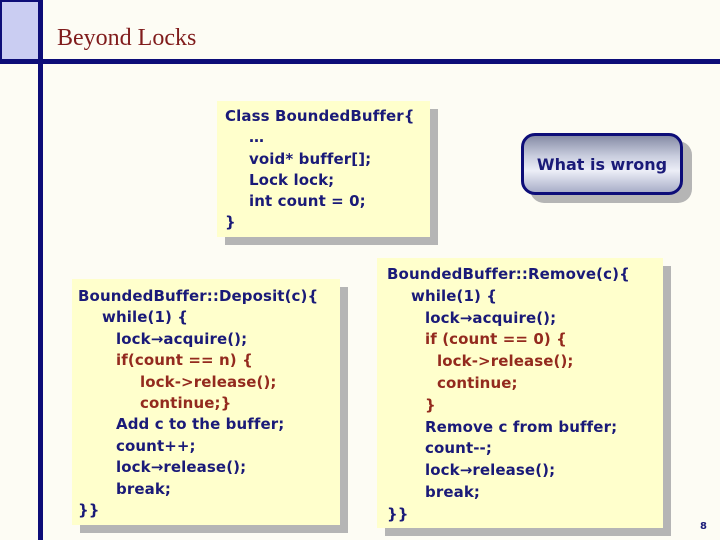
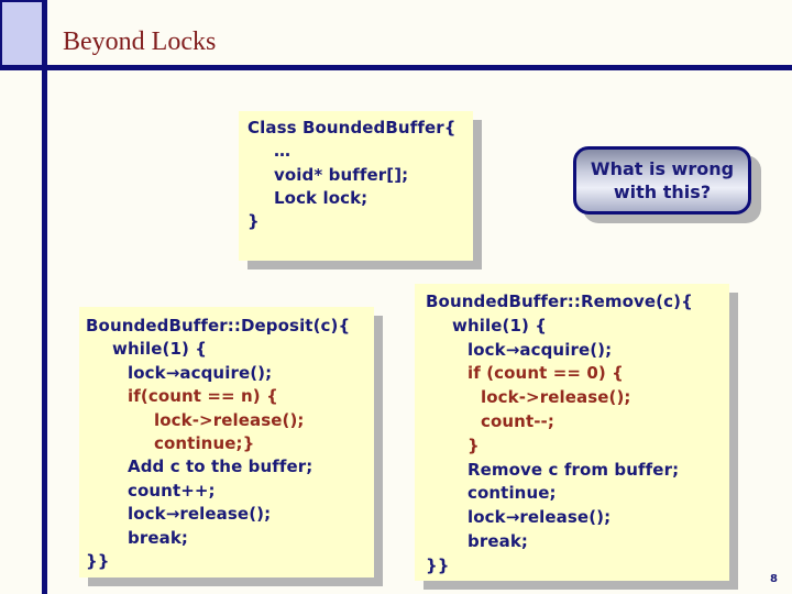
  Beyond Locks
  Class BoundedBuffer{
  …
  void* buffer[];
  Lock lock;
- int count = 0;
  }
  What is wrong
+ with this?
  BoundedBuffer::Deposit(c){
  while(1) {
  lock→acquire();
  if(count == n) {
  lock->release();
  continue;}
  Add c to the buffer;
  count++;
  lock→release();
  break;
  }}
  BoundedBuffer::Remove(c){
  while(1) {
  lock→acquire();
  if (count == 0) {
  lock->release();
- continue;
+ count--;
  }
  Remove c from buffer;
- count--;
+ continue;
  lock→release();
  break;
  }}
  8
